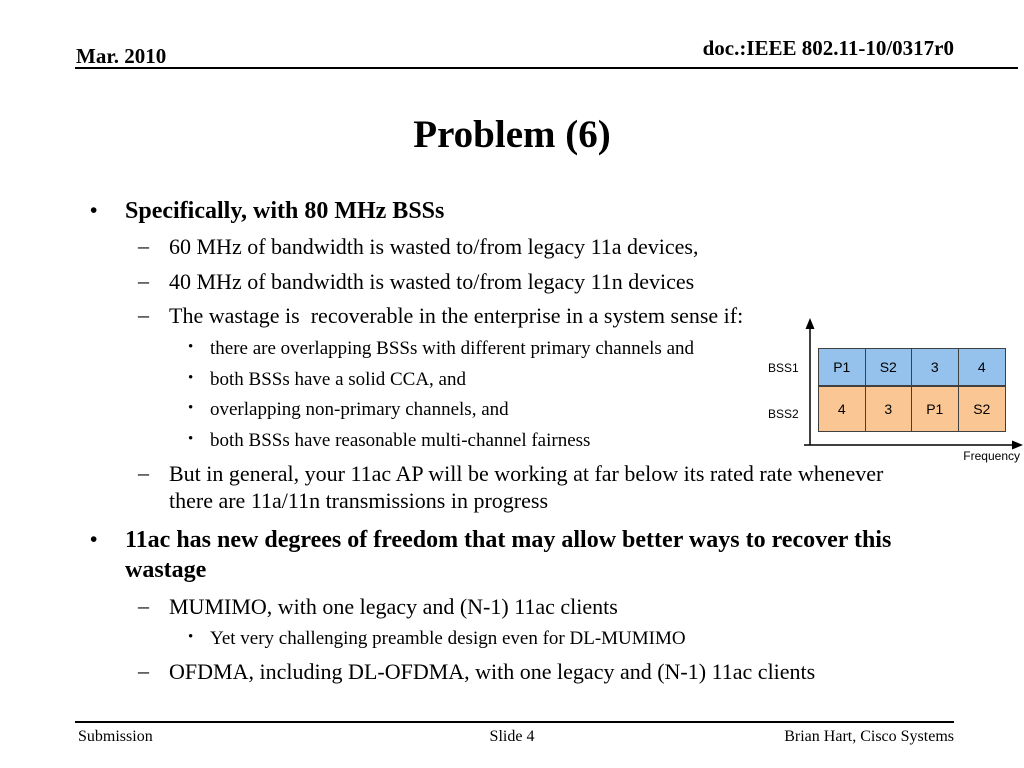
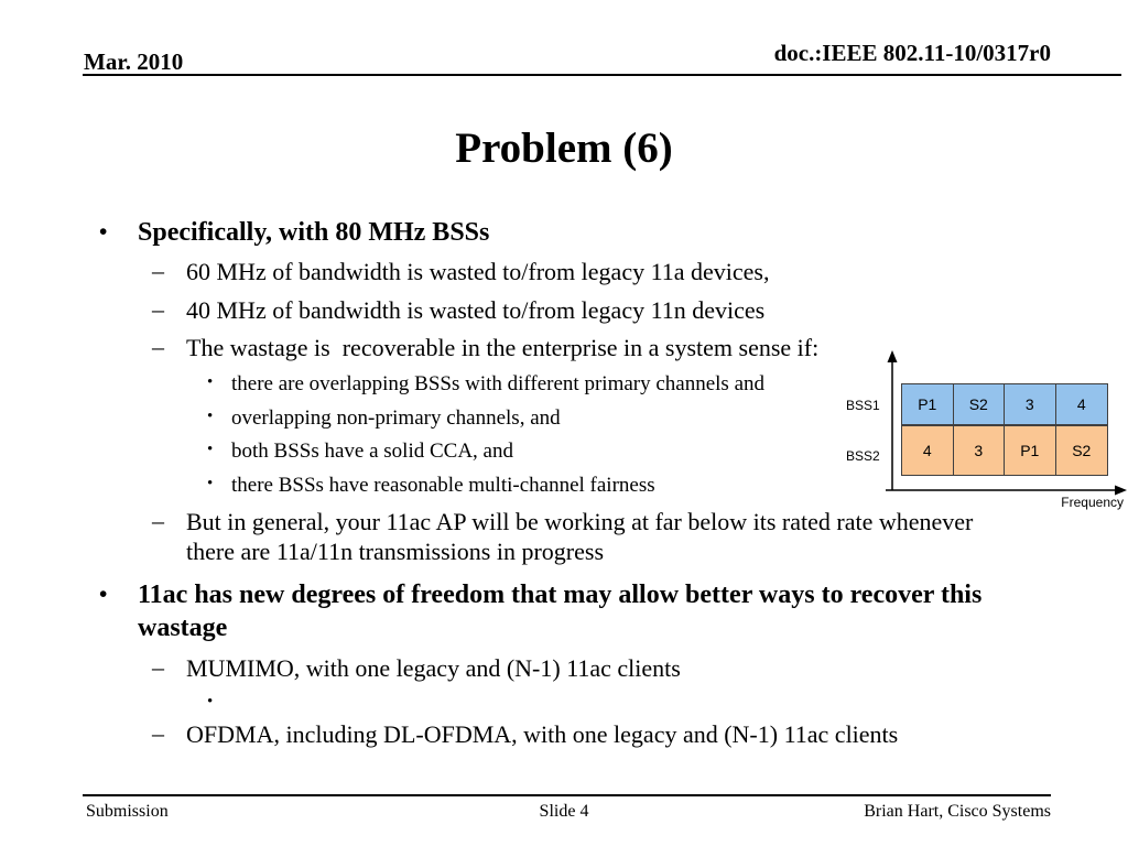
  Mar. 2010
  doc.:IEEE 802.11-10/0317r0
  Problem (6)
  •
  Specifically, with 80 MHz BSSs
  –
  60 MHz of bandwidth is wasted to/from legacy 11a devices,
  –
  40 MHz of bandwidth is wasted to/from legacy 11n devices
  –
  The wastage is recoverable in the enterprise in a system sense if:
  •
  there are overlapping BSSs with different primary channels and
  •
- both BSSs have a solid CCA, and
+ overlapping non-primary channels, and
  •
- overlapping non-primary channels, and
+ both BSSs have a solid CCA, and
  •
- both BSSs have reasonable multi-channel fairness
+ there BSSs have reasonable multi-channel fairness
  –
  But in general, your 11ac AP will be working at far below its rated rate whenever there are 11a/11n transmissions in progress
  •
  11ac has new degrees of freedom that may allow better ways to recover this wastage
  –
  MUMIMO, with one legacy and (N-1) 11ac clients
  •
- Yet very challenging preamble design even for DL-MUMIMO
  –
  OFDMA, including DL-OFDMA, with one legacy and (N-1) 11ac clients
  BSS1
  BSS2
  P1
  S2
  3
  4
  4
  3
  P1
  S2
  Frequency
  Submission
  Slide 4
  Brian Hart, Cisco Systems
